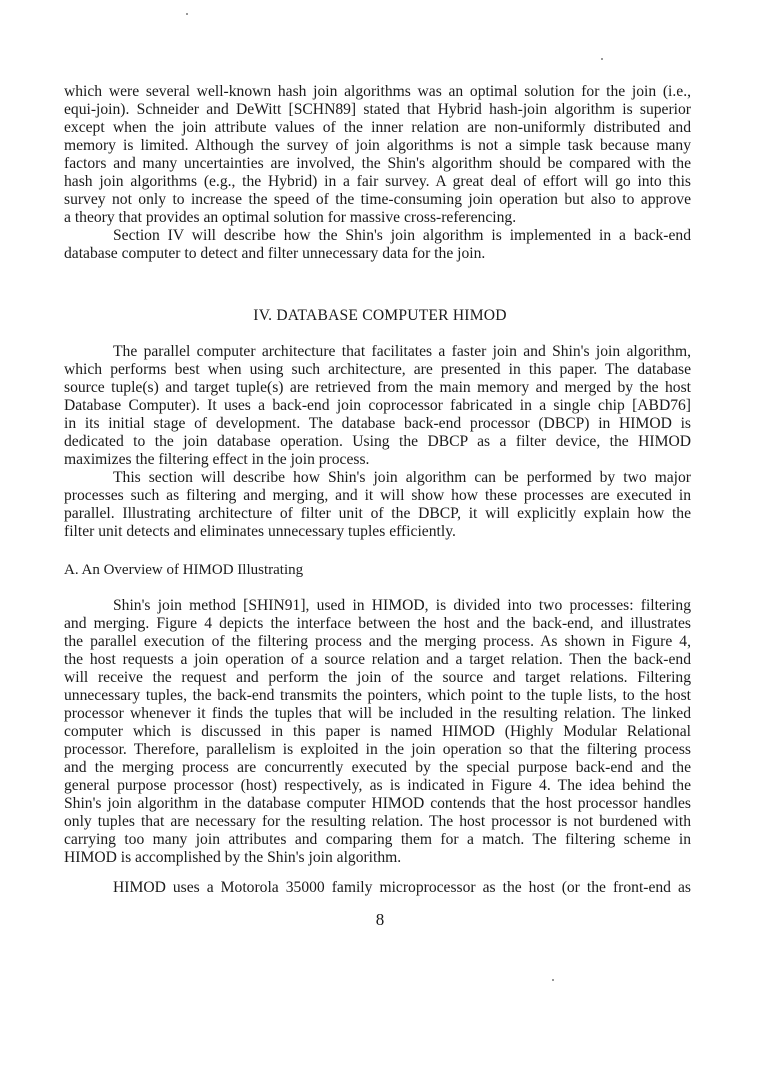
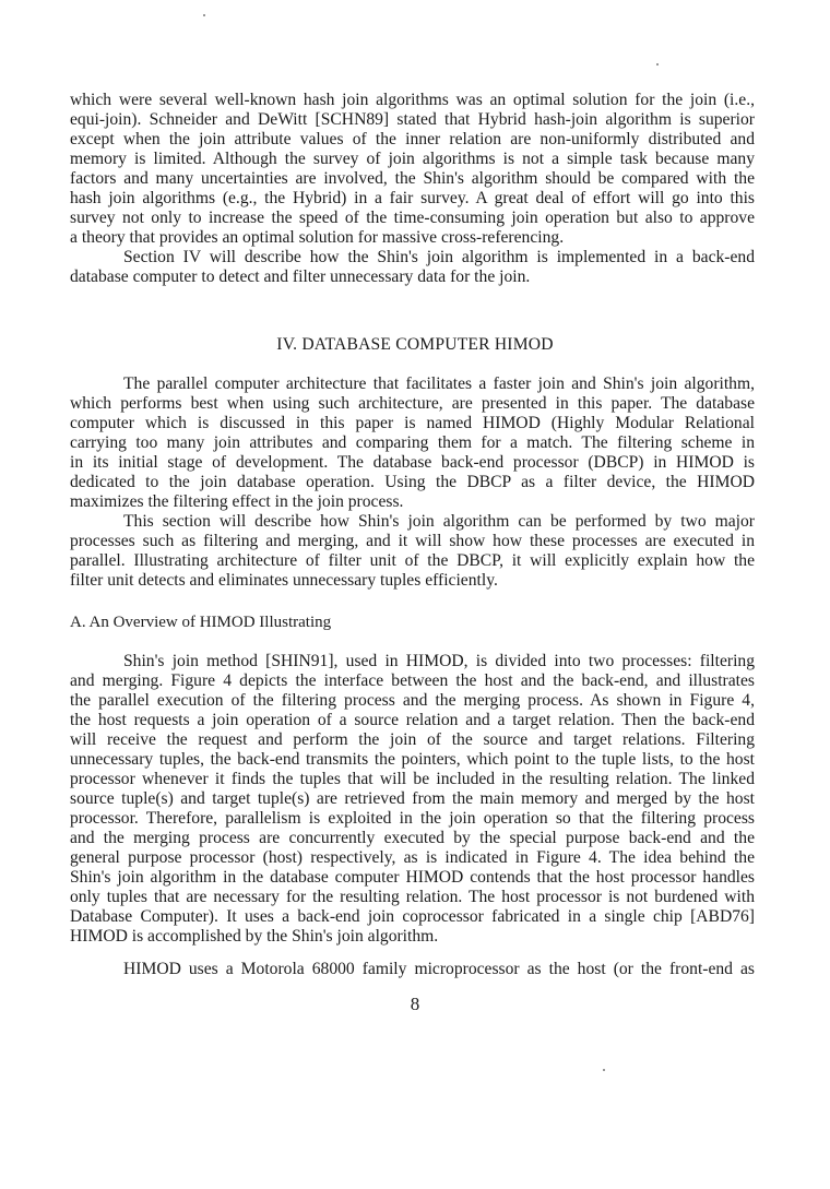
  IV. DATABASE COMPUTER HIMOD
  A. An Overview of HIMOD Illustrating
  8
  which were several well-known hash join algorithms was an optimal solution for the join (i.e.,
  equi-join). Schneider and DeWitt [SCHN89] stated that Hybrid hash-join algorithm is superior
  except when the join attribute values of the inner relation are non-uniformly distributed and
  memory is limited. Although the survey of join algorithms is not a simple task because many
  factors and many uncertainties are involved, the Shin's algorithm should be compared with the
  hash join algorithms (e.g., the Hybrid) in a fair survey. A great deal of effort will go into this
  survey not only to increase the speed of the time-consuming join operation but also to approve
  a theory that provides an optimal solution for massive cross-referencing.
  Section IV will describe how the Shin's join algorithm is implemented in a back-end
  database computer to detect and filter unnecessary data for the join.
  The parallel computer architecture that facilitates a faster join and Shin's join algorithm,
  which performs best when using such architecture, are presented in this paper. The database
- source tuple(s) and target tuple(s) are retrieved from the main memory and merged by the host
+ computer which is discussed in this paper is named HIMOD (Highly Modular Relational
- Database Computer). It uses a back-end join coprocessor fabricated in a single chip [ABD76]
+ carrying too many join attributes and comparing them for a match. The filtering scheme in
  in its initial stage of development. The database back-end processor (DBCP) in HIMOD is
  dedicated to the join database operation. Using the DBCP as a filter device, the HIMOD
  maximizes the filtering effect in the join process.
  This section will describe how Shin's join algorithm can be performed by two major
  processes such as filtering and merging, and it will show how these processes are executed in
  parallel. Illustrating architecture of filter unit of the DBCP, it will explicitly explain how the
  filter unit detects and eliminates unnecessary tuples efficiently.
  Shin's join method [SHIN91], used in HIMOD, is divided into two processes: filtering
  and merging. Figure 4 depicts the interface between the host and the back-end, and illustrates
  the parallel execution of the filtering process and the merging process. As shown in Figure 4,
  the host requests a join operation of a source relation and a target relation. Then the back-end
  will receive the request and perform the join of the source and target relations. Filtering
  unnecessary tuples, the back-end transmits the pointers, which point to the tuple lists, to the host
  processor whenever it finds the tuples that will be included in the resulting relation. The linked
- computer which is discussed in this paper is named HIMOD (Highly Modular Relational
+ source tuple(s) and target tuple(s) are retrieved from the main memory and merged by the host
  processor. Therefore, parallelism is exploited in the join operation so that the filtering process
  and the merging process are concurrently executed by the special purpose back-end and the
  general purpose processor (host) respectively, as is indicated in Figure 4. The idea behind the
  Shin's join algorithm in the database computer HIMOD contends that the host processor handles
  only tuples that are necessary for the resulting relation. The host processor is not burdened with
- carrying too many join attributes and comparing them for a match. The filtering scheme in
+ Database Computer). It uses a back-end join coprocessor fabricated in a single chip [ABD76]
  HIMOD is accomplished by the Shin's join algorithm.
- HIMOD uses a Motorola 35000 family microprocessor as the host (or the front-end as
+ HIMOD uses a Motorola 68000 family microprocessor as the host (or the front-end as
